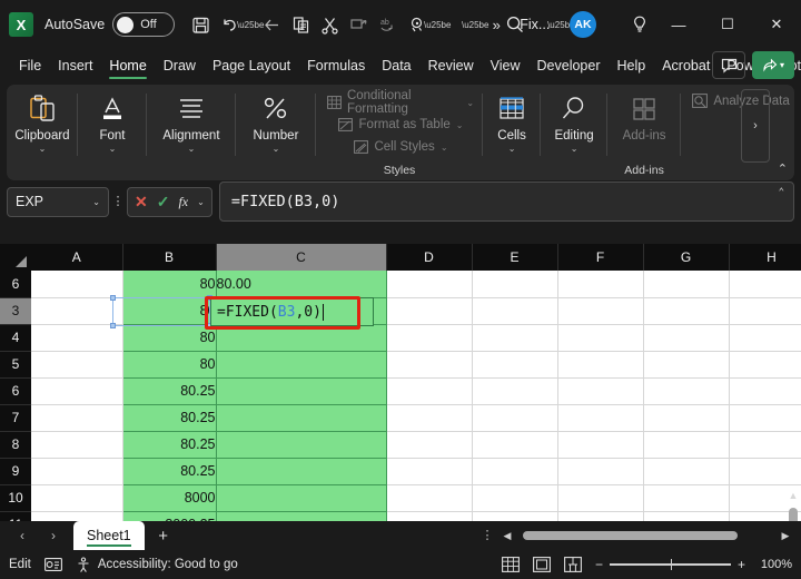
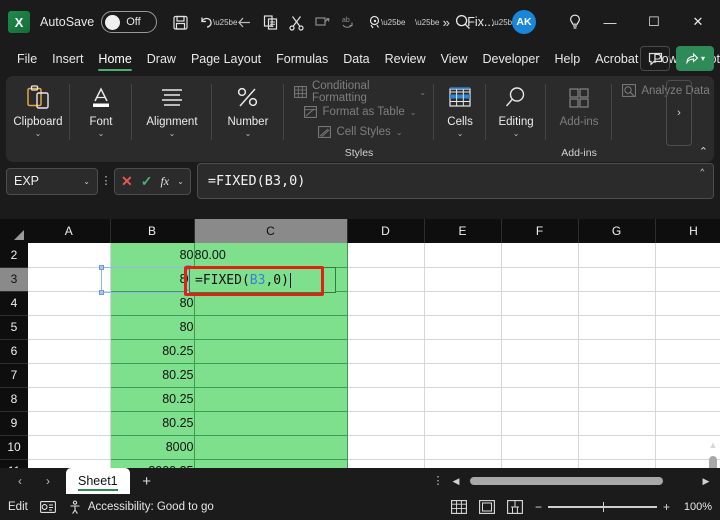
  X
  AutoSave
  Off
  \u25b
  \u25be
  \u25b
  »
  Fix...
  AK
  —
  ☐
  ✕
  File
  Insert
  Home
  Draw
  Page Layout
  Formulas
  Data
  Review
  View
  Developer
  Help
  Acrobat
  ▾
  Clipboard
  ⌄
  Font
  ⌄
  Alignment
  ⌄
  Number
  ⌄
  Conditional Formatting
  ⌄
  Format as Table
  ⌄
  Cell Styles
  ⌄
  Styles
  Cells
  ⌄
  Editing
  ⌄
  Add-ins
  Add-ins
  Analyze Data
  ›
  ⌃
  EXP
  ⌄
  ⋮
  ✕
  ✓
  fx
  ⌄
  =FIXED(B3,0)
  ⌃
  	A	B	C	D	E	F	G	H
- 6		80	80.00
+ 2		80	80.00
  4		80
  5		80
  6		80.25
  7		80.25
  8		80.25
  9		80.25
  10		8000
  =FIXED(
  B3
  ,0)
  ▲
  ‹
  ›
  Sheet1
  +
  ⋮
  ◀
  ▶
  Edit
  Accessibility: Good to go
  −
  +
  100%
